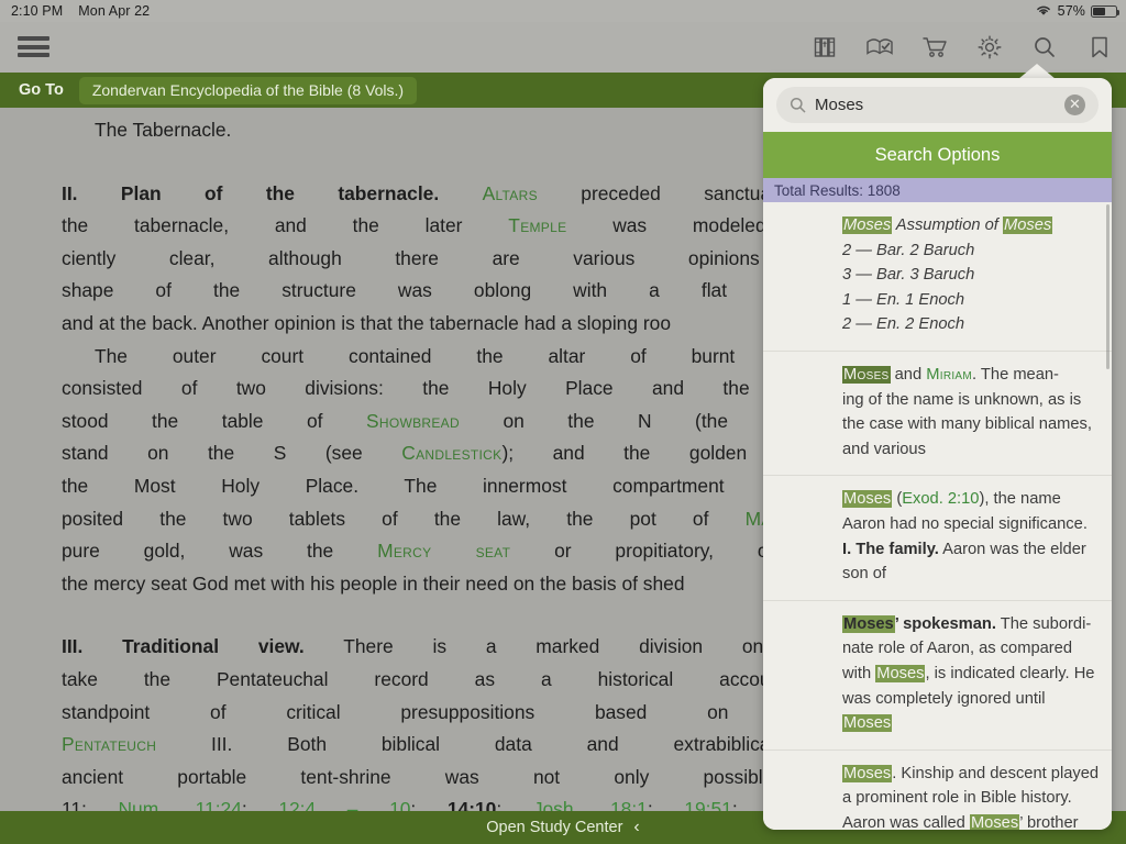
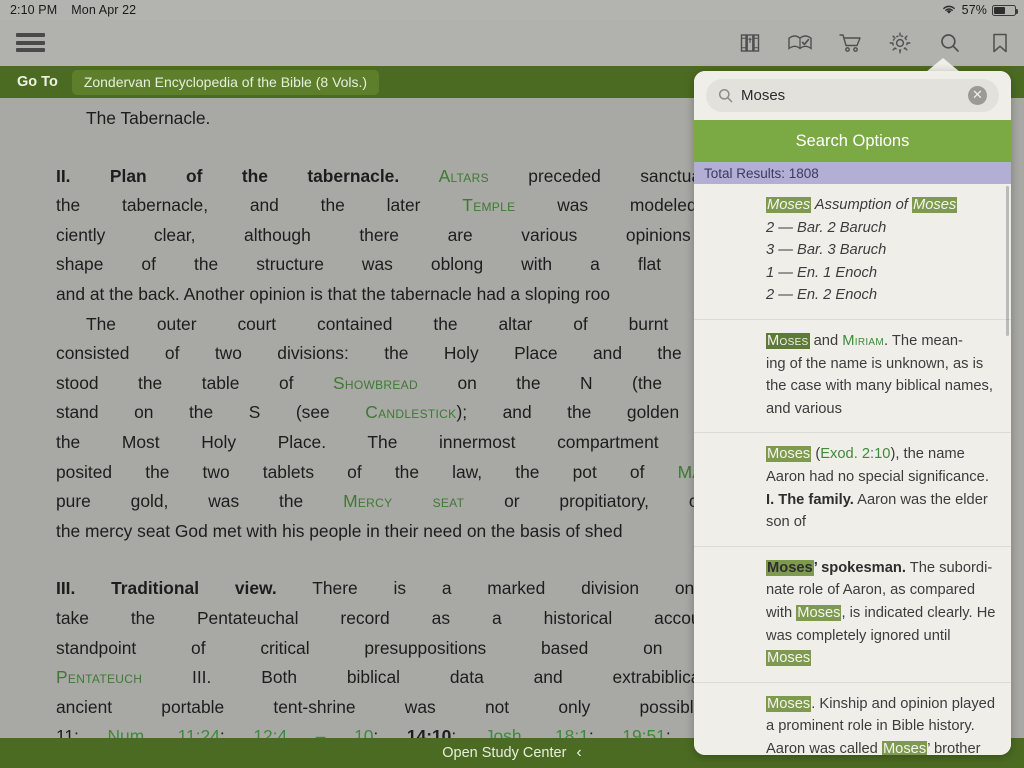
  2:10 PM
  Mon Apr 22
  57%
  Go To
  Zondervan Encyclopedia of the Bible (8 Vols.)
  The Tabernacle.
  II. Plan of the tabernacle. Altars preceded sanctu the tabernacle, and the later Temple was modeled ciently clear, although there are various opinions shape of the structure was oblong with a flat and at the back. Another opinion is that the tabernacle had a sloping roo
  The outer court contained the altar of burnt consisted of two divisions: the Holy Place and the stood the table of Showbread on the N (the stand on the S (see Candlestick); and the golden the Most Holy Place. The innermost compartment posited the two tablets of the law, the pot of M pure gold, was the Mercy seat or propitiatory, the mercy seat God met with his people in their need on the basis of shed
  Moses
  ✕
  Search Options
  Total Results: 1808
  Moses Assumption of Moses
  2 — Bar. 2 Baruch
  3 — Bar. 3 Baruch
  1 — En. 1 Enoch
  2 — En. 2 Enoch
  Moses and Miriam. The mean-
  ing of the name is unknown, as is
  the case with many biblical names,
  and various
  Moses (Exod. 2:10), the name
  Aaron had no special significance.
  I. The family. Aaron was the elder
  son of
  Moses’ spokesman. The subordi-
  nate role of Aaron, as compared
  with Moses, is indicated clearly. He
  was completely ignored until
  Moses
- Moses. Kinship and descent played
+ Moses. Kinship and opinion played
  a prominent role in Bible history.
  Aaron was called Moses’ brother
  Open Study Center
  ‹
